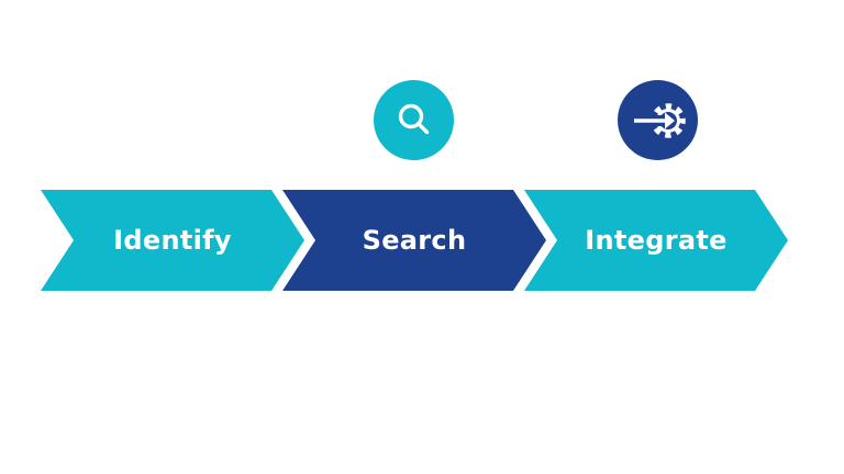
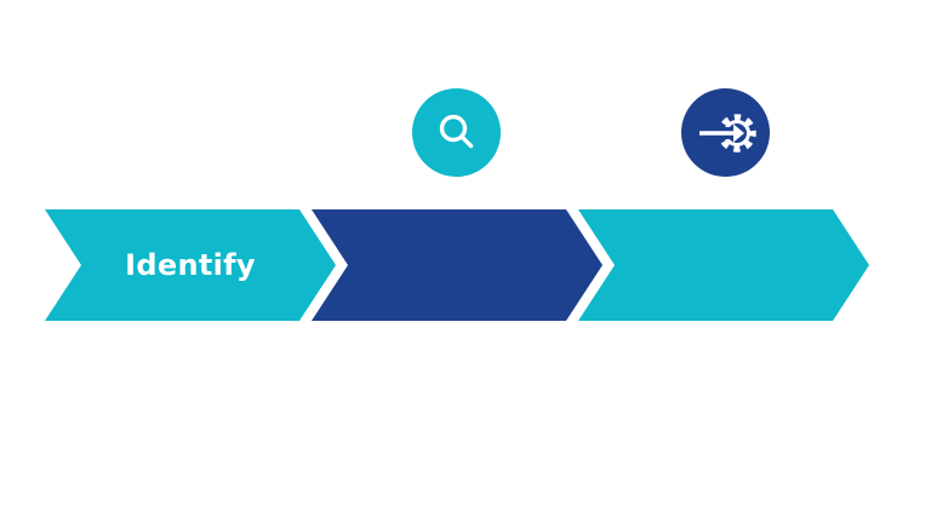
  Identify
- Search
- Integrate
